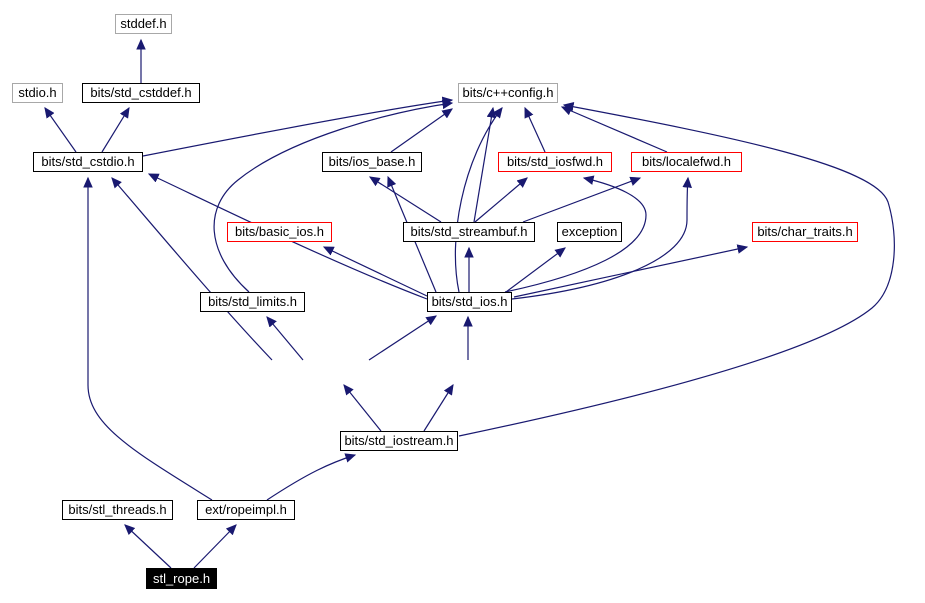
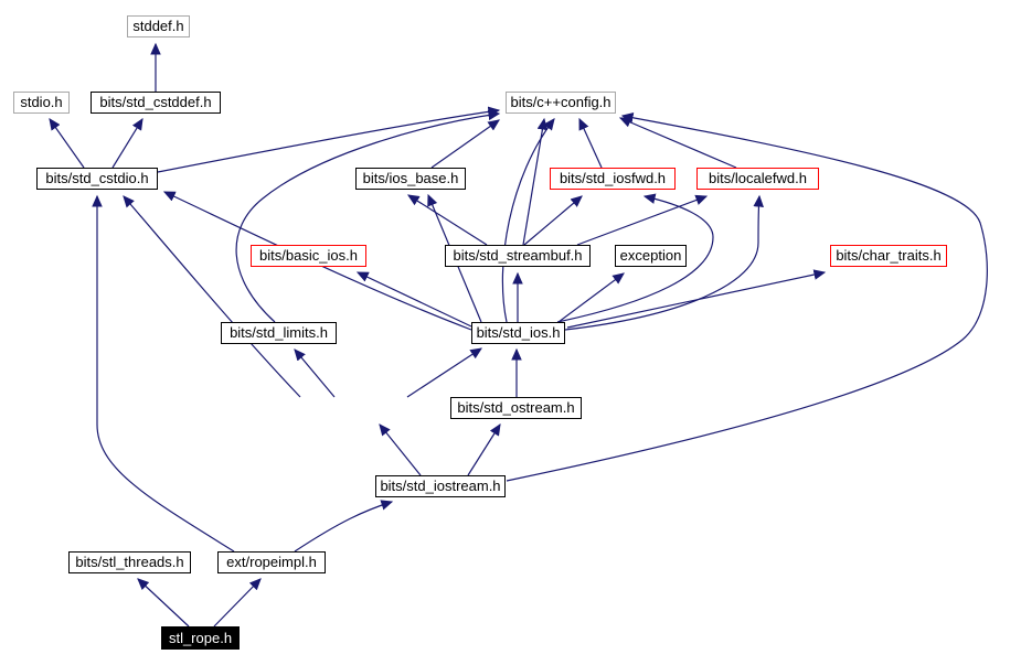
  stddef.h
  stdio.h
  bits/std_cstddef.h
  bits/c++config.h
  bits/std_cstdio.h
  bits/ios_base.h
  bits/std_iosfwd.h
  bits/localefwd.h
  bits/basic_ios.h
  bits/std_streambuf.h
  exception
  bits/char_traits.h
  bits/std_limits.h
  bits/std_ios.h
+ bits/std_ostream.h
  bits/std_iostream.h
  bits/stl_threads.h
  ext/ropeimpl.h
  stl_rope.h
